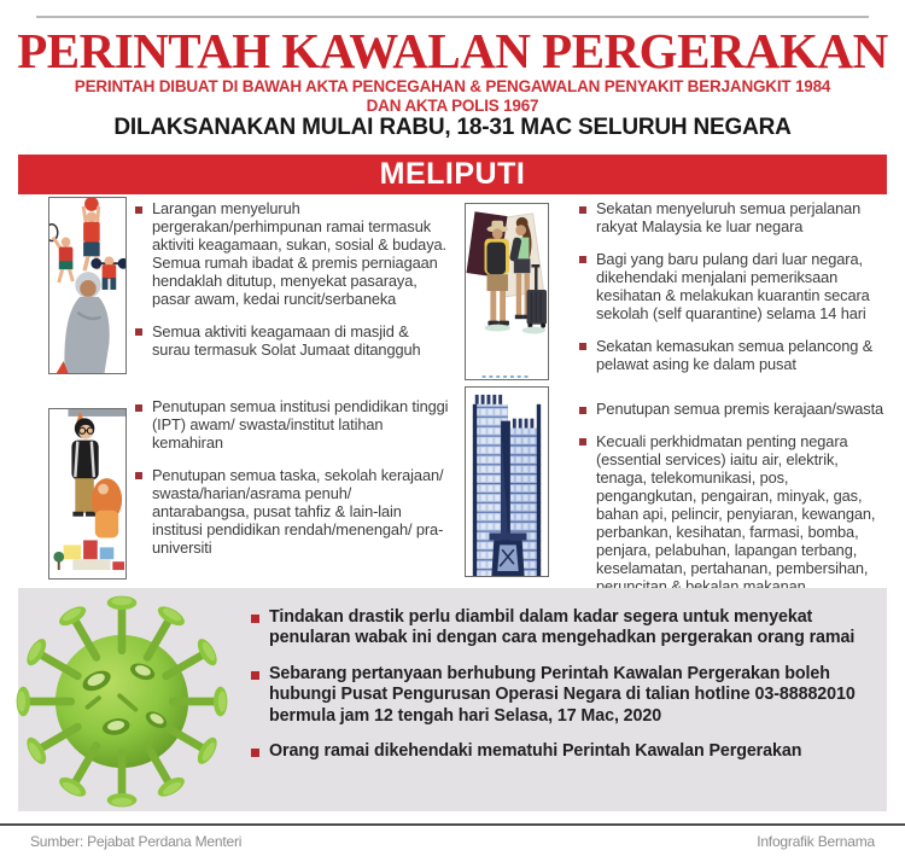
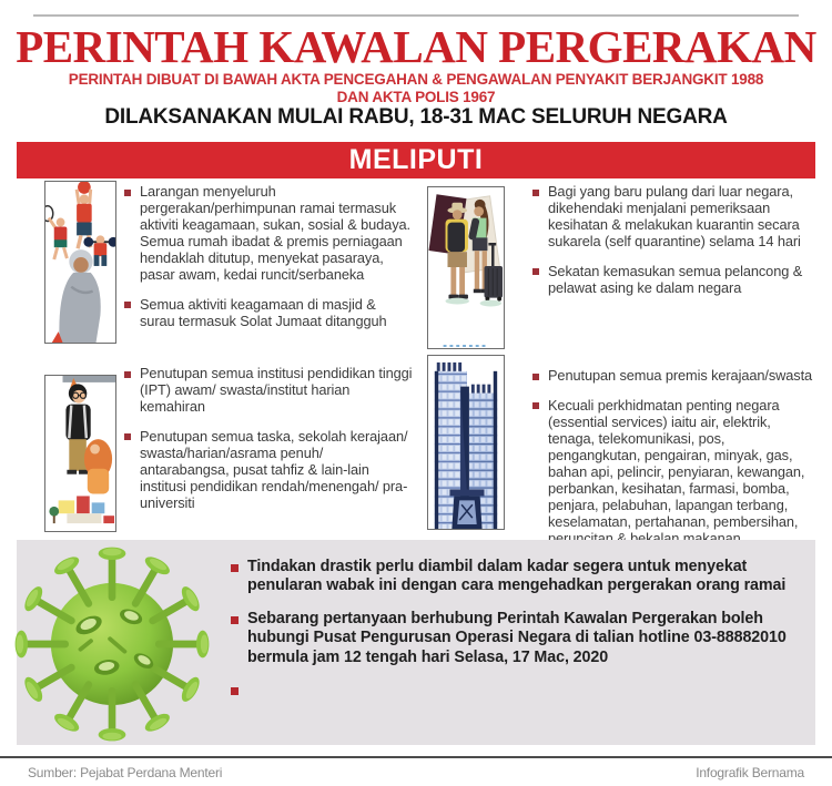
  PERINTAH KAWALAN PERGERAKAN
- PERINTAH DIBUAT DI BAWAH AKTA PENCEGAHAN & PENGAWALAN PENYAKIT BERJANGKIT 1984
+ PERINTAH DIBUAT DI BAWAH AKTA PENCEGAHAN & PENGAWALAN PENYAKIT BERJANGKIT 1988
  DAN AKTA POLIS 1967
  DILAKSANAKAN MULAI RABU, 18-31 MAC SELURUH NEGARA
  MELIPUTI
  Larangan menyeluruh pergerakan/perhimpunan ramai termasuk aktiviti keagamaan, sukan, sosial & budaya. Semua rumah ibadat & premis perniagaan hendaklah ditutup, menyekat pasaraya, pasar awam, kedai runcit/serbaneka
  Semua aktiviti keagamaan di masjid & surau termasuk Solat Jumaat ditangguh
- Penutupan semua institusi pendidikan tinggi (IPT) awam/ swasta/institut latihan kemahiran
+ Penutupan semua institusi pendidikan tinggi (IPT) awam/ swasta/institut harian kemahiran
  Penutupan semua taska, sekolah kerajaan/ swasta/harian/asrama penuh/ antarabangsa, pusat tahfiz & lain-lain institusi pendidikan rendah/menengah/ pra-universiti
- Sekatan menyeluruh semua perjalanan rakyat Malaysia ke luar negara
- Bagi yang baru pulang dari luar negara, dikehendaki menjalani pemeriksaan kesihatan & melakukan kuarantin secara sekolah (self quarantine) selama 14 hari
+ Bagi yang baru pulang dari luar negara, dikehendaki menjalani pemeriksaan kesihatan & melakukan kuarantin secara sukarela (self quarantine) selama 14 hari
- Sekatan kemasukan semua pelancong & pelawat asing ke dalam pusat
+ Sekatan kemasukan semua pelancong & pelawat asing ke dalam negara
  Penutupan semua premis kerajaan/swasta
  Kecuali perkhidmatan penting negara (essential services) iaitu air, elektrik, tenaga, telekomunikasi, pos, pengangkutan, pengairan, minyak, gas, bahan api, pelincir, penyiaran, kewangan, perbankan, kesihatan, farmasi, bomba, penjara, pelabuhan, lapangan terbang, keselamatan, pertahanan, pembersihan, peruncitan & bekalan makanan
  Tindakan drastik perlu diambil dalam kadar segera untuk menyekat penularan wabak ini dengan cara mengehadkan pergerakan orang ramai
  Sebarang pertanyaan berhubung Perintah Kawalan Pergerakan boleh hubungi Pusat Pengurusan Operasi Negara di talian hotline 03-88882010 bermula jam 12 tengah hari Selasa, 17 Mac, 2020
- Orang ramai dikehendaki mematuhi Perintah Kawalan Pergerakan
  Sumber: Pejabat Perdana Menteri
  Infografik Bernama
